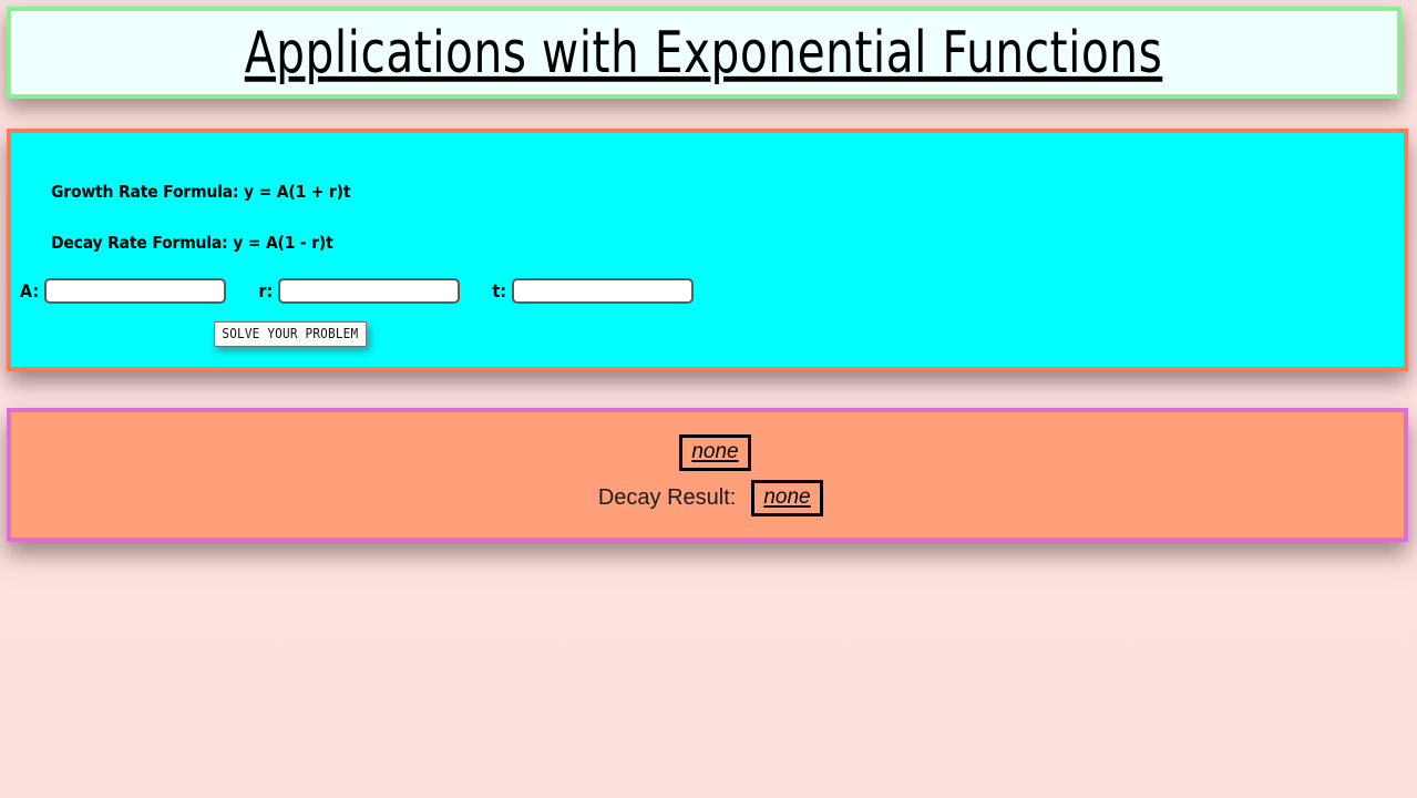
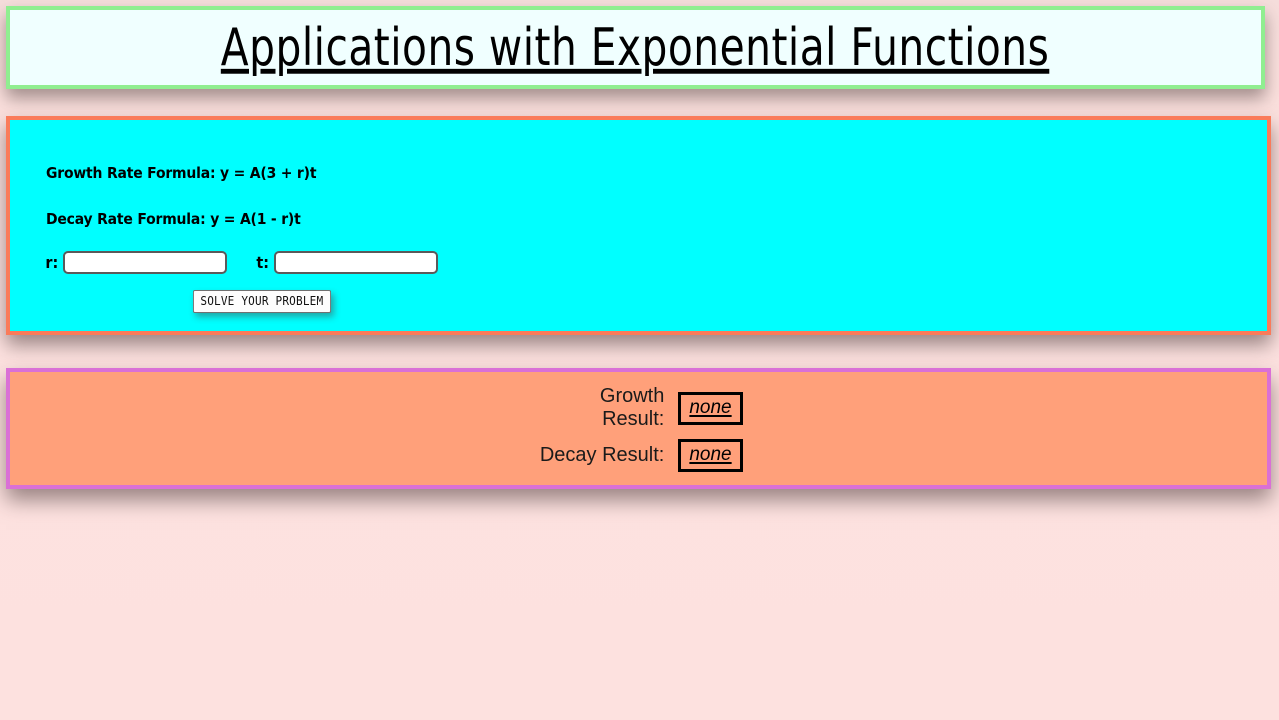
  Applications with Exponential Functions
- Growth Rate Formula: y = A(1 + r)t
+ Growth Rate Formula: y = A(3 + r)t
  Decay Rate Formula: y = A(1 - r)t
- A:
  r:
  t:
  SOLVE YOUR PROBLEM
+ Growth Result:
  none
  Decay Result:
  none
